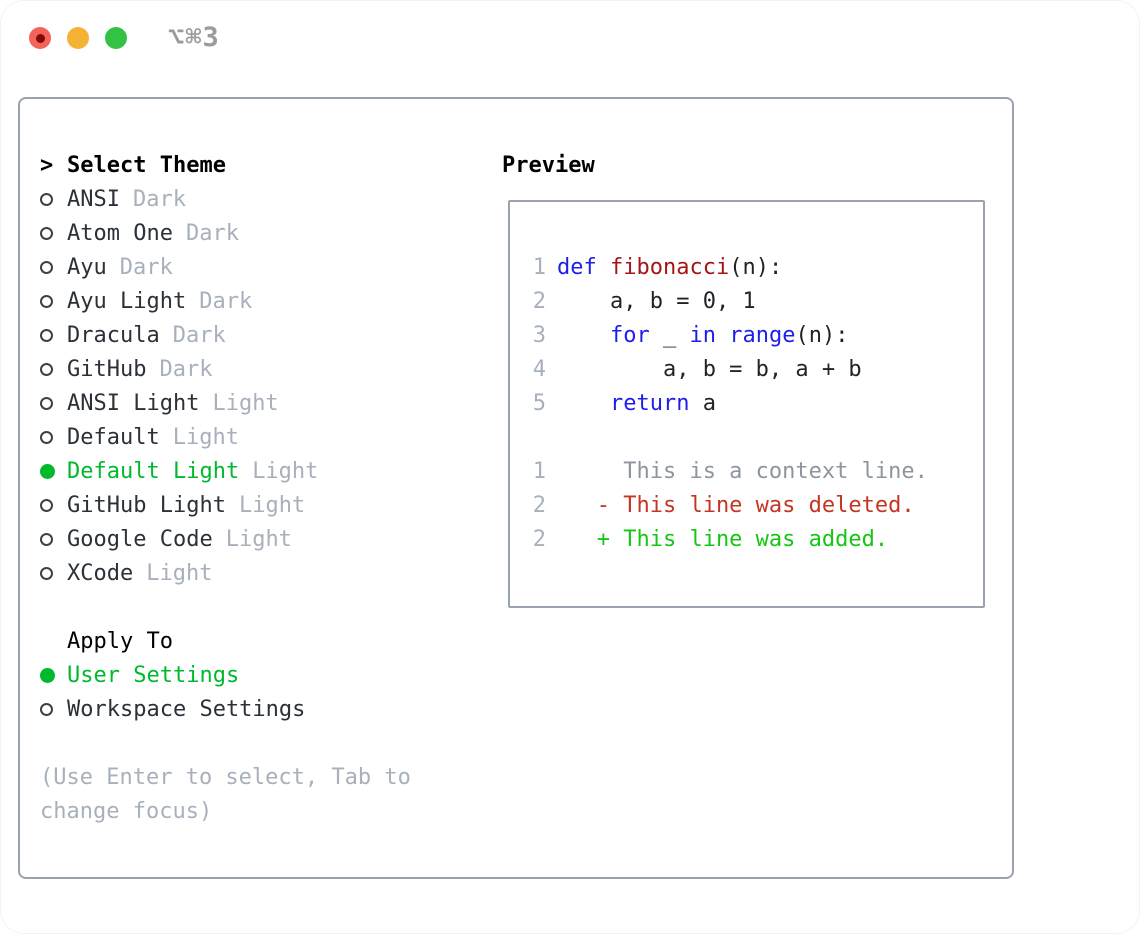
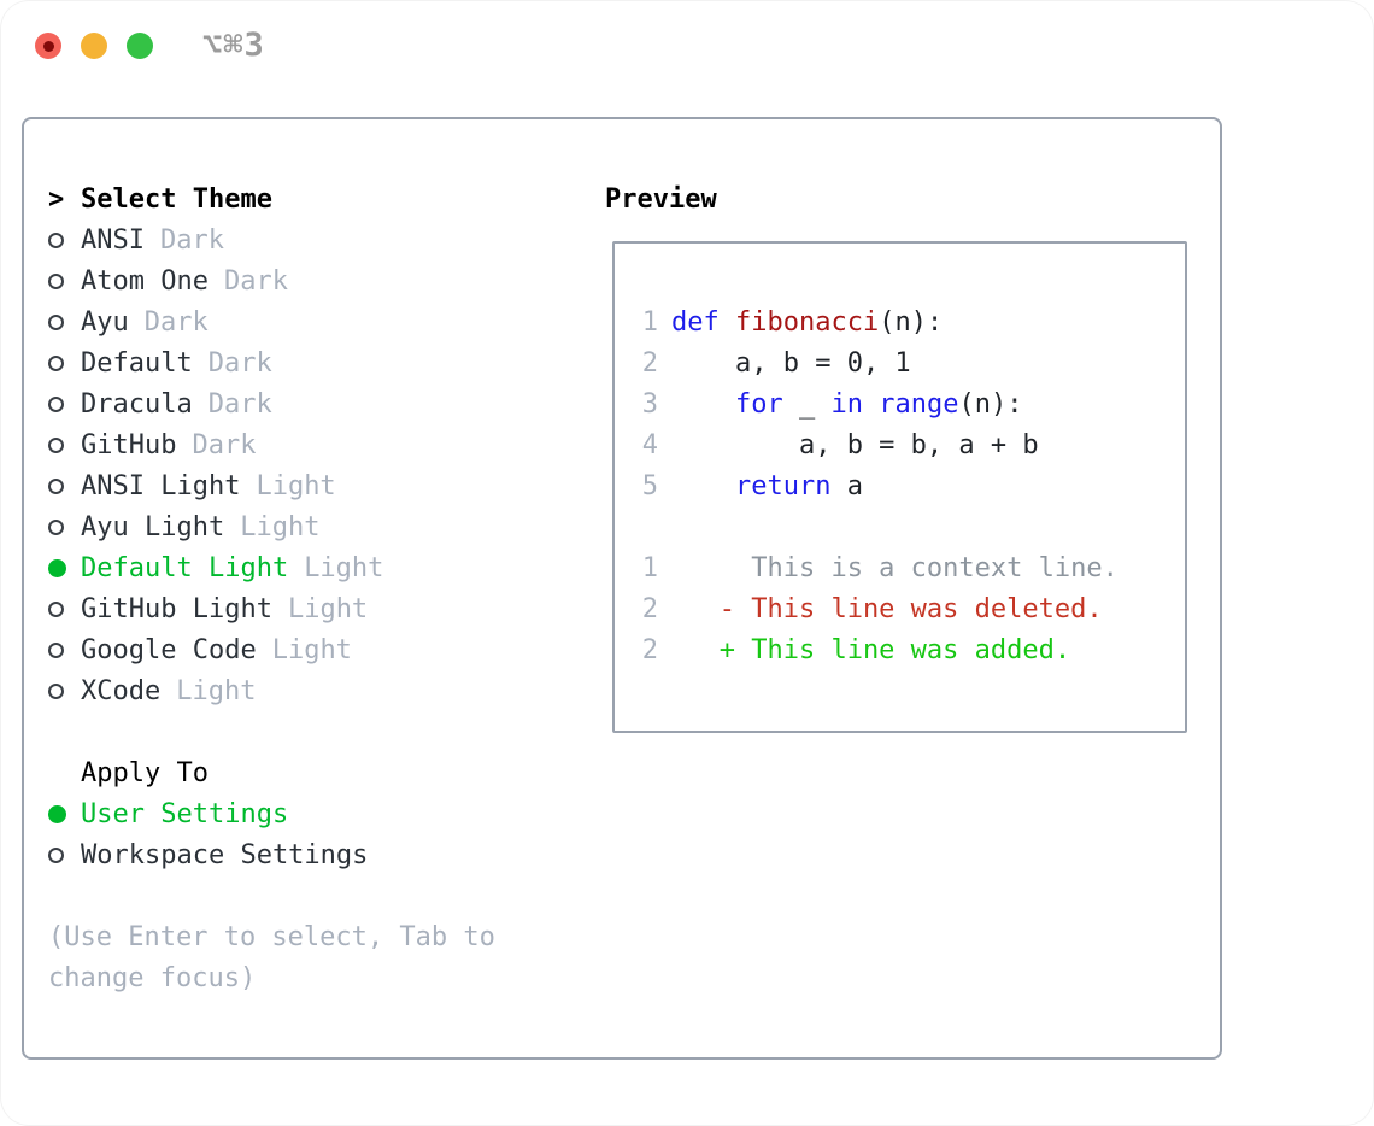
  ⌥⌘3
  >
  Select Theme
  ANSI
  Dark
  Atom One
  Dark
  Ayu
  Dark
- Ayu Light
+ Default
  Dark
  Dracula
  Dark
  GitHub
  Dark
  ANSI Light
  Light
- Default
+ Ayu Light
  Light
  Default Light
  Light
  GitHub Light
  Light
  Google Code
  Light
  XCode
  Light
  Apply To
  User Settings
  Workspace Settings
  (Use Enter to select, Tab to
  change focus)
  Preview
  1
  def fibonacci(n):
  2
  a, b = 0, 1
  3
  for _ in range(n):
  4
  a, b = b, a + b
  5
  return a
  1
  This is a context line.
  2
  - This line was deleted.
  2
  + This line was added.
